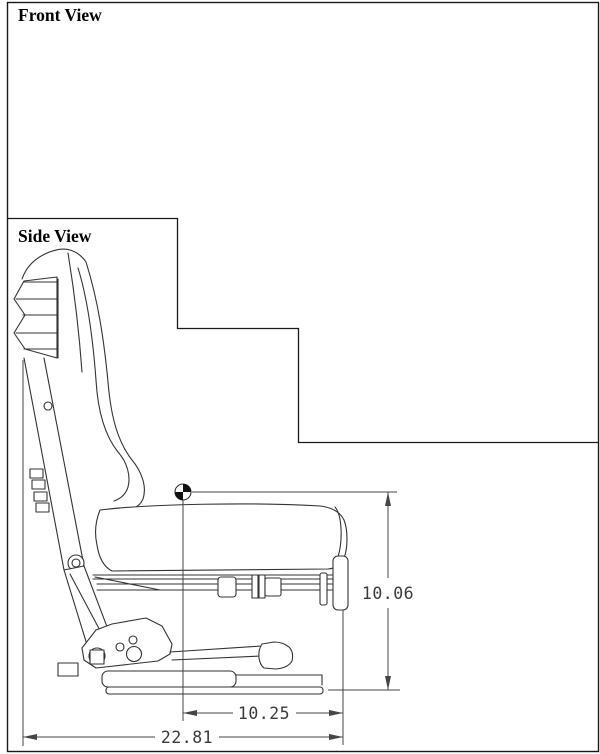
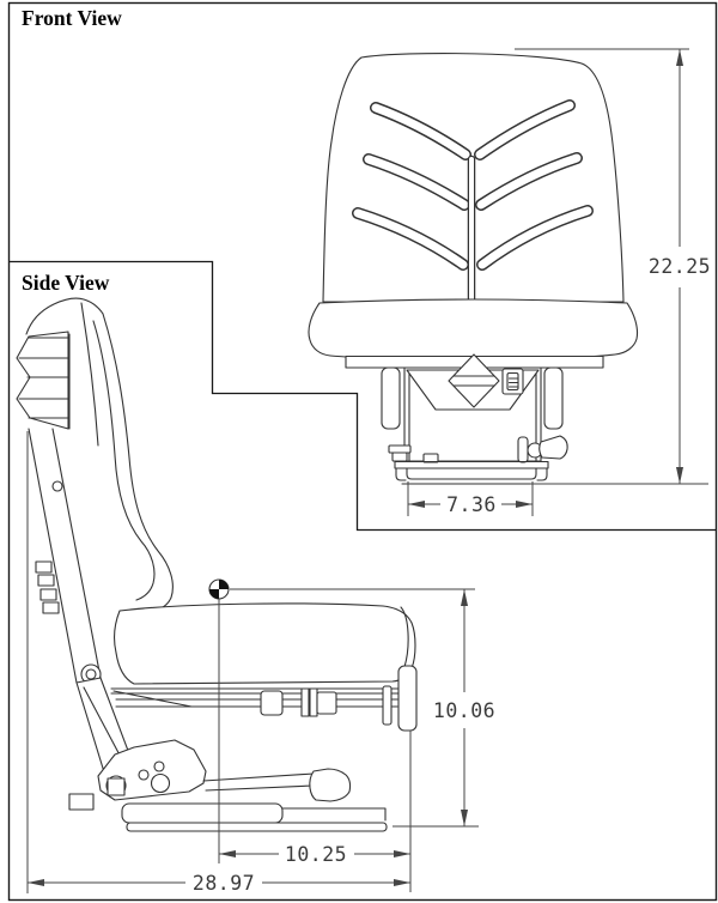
  Front View
  Side View
+ 22.25
+ 7.36
  10.06
  10.25
- 22.81
+ 28.97
